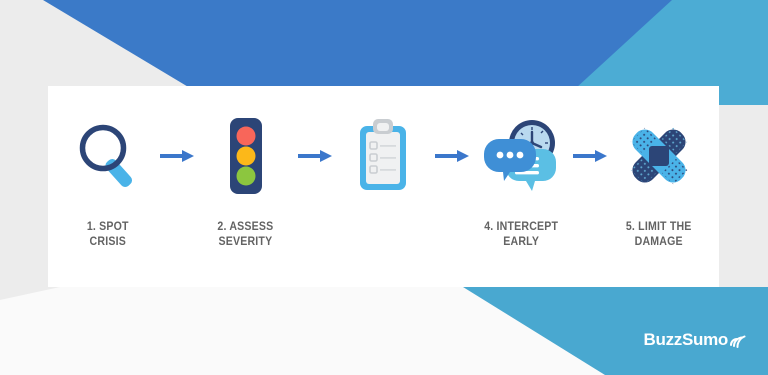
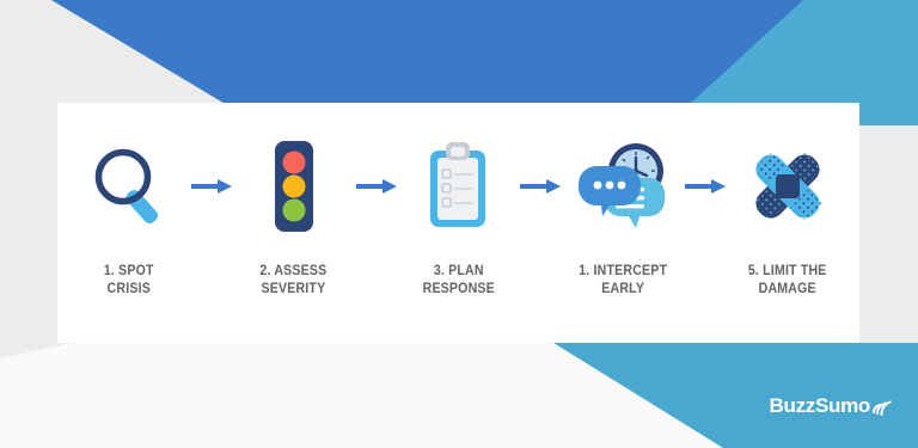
  1. SPOT
  CRISIS
  2. ASSESS
  SEVERITY
+ 3. PLAN
+ RESPONSE
- 4. INTERCEPT
+ 1. INTERCEPT
  EARLY
  5. LIMIT THE
  DAMAGE
  BuzzSumo
